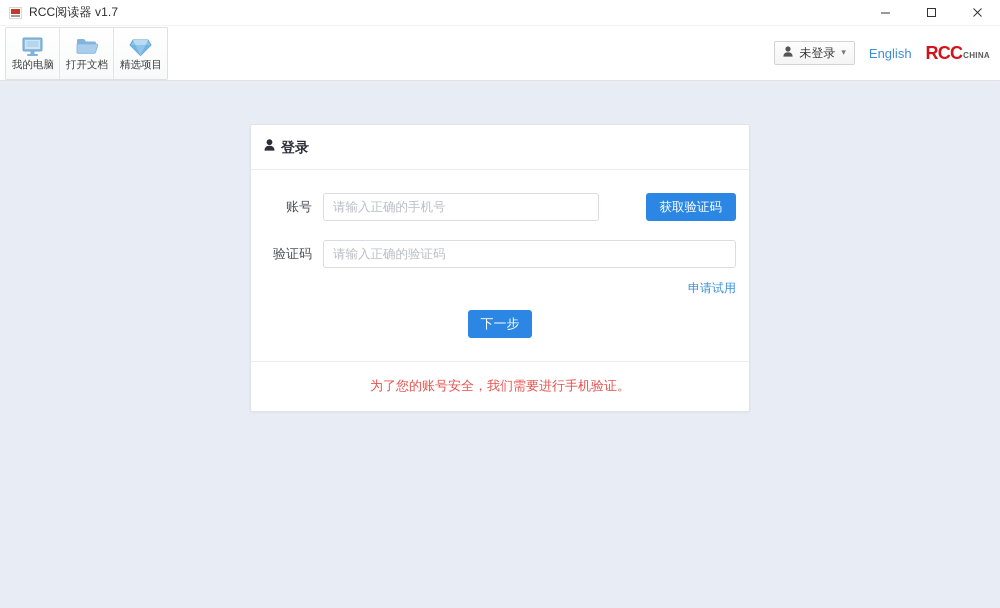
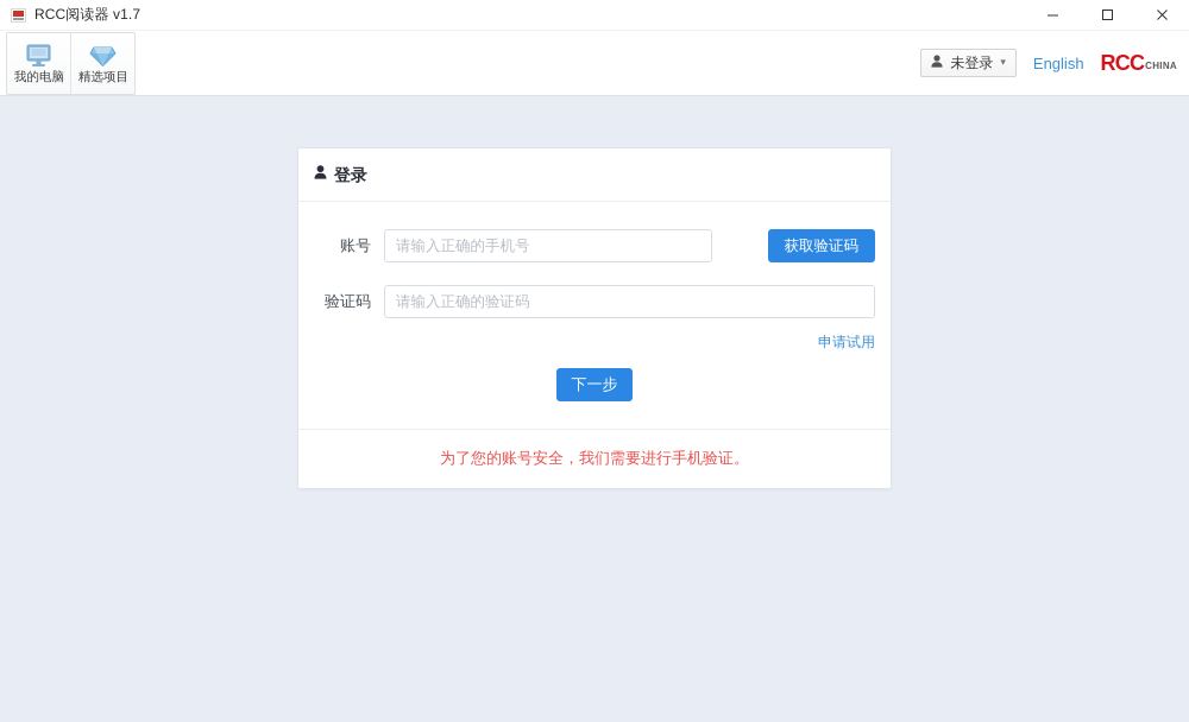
  RCC阅读器 v1.7
  我的电脑
- 打开文档
  精选项目
  未登录
  ▾
  English
  RCC
  CHINA
  登录
  账号
  请输入正确的手机号
  获取验证码
  验证码
  请输入正确的验证码
  申请试用
  下一步
  为了您的账号安全，我们需要进行手机验证。
